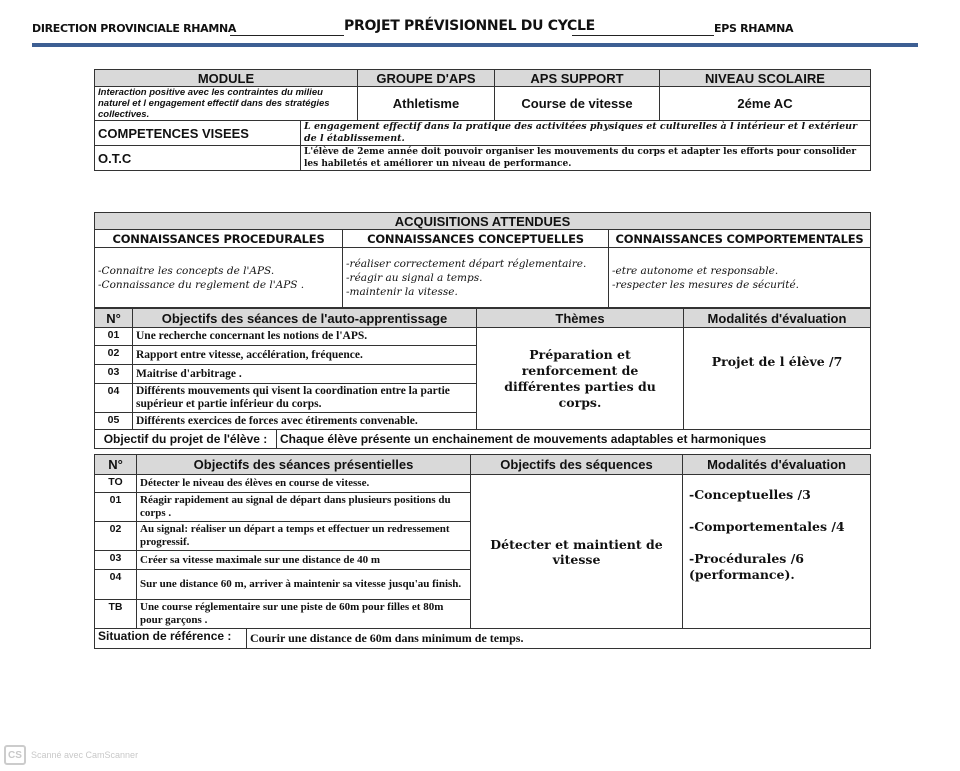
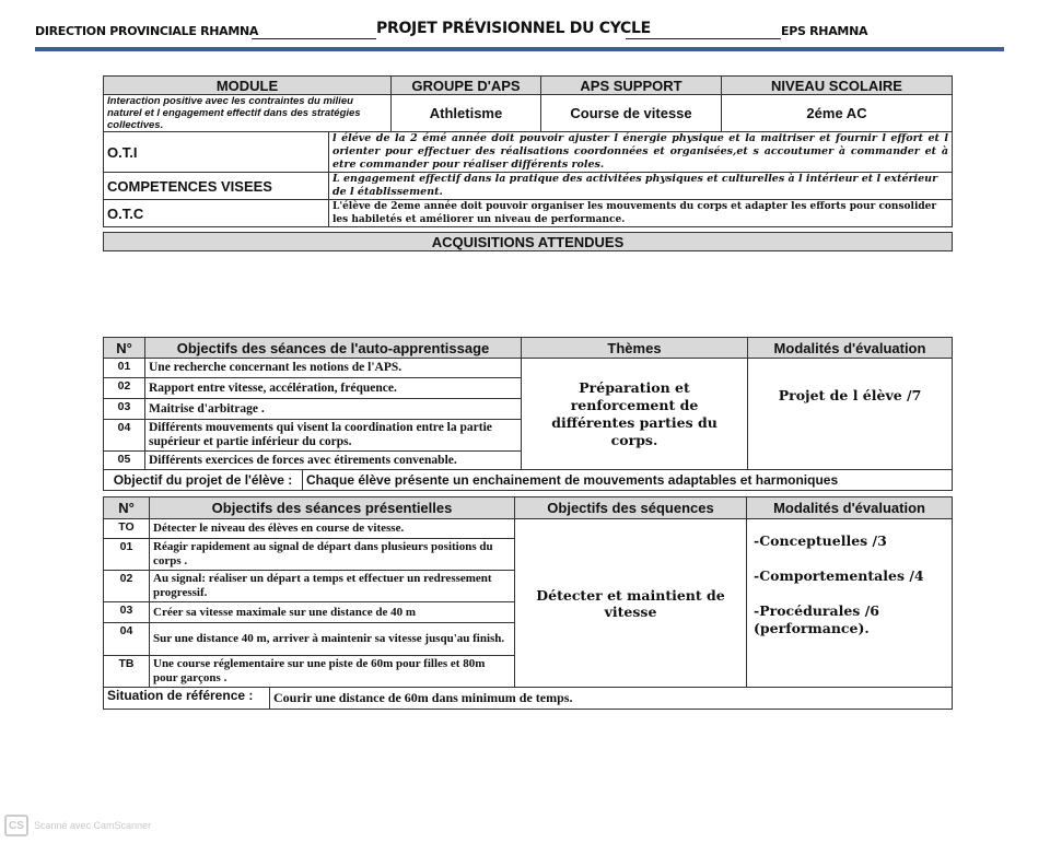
  DIRECTION PROVINCIALE RHAMNA
  PROJET PRÉVISIONNEL DU CYCLE
  EPS RHAMNA
  MODULE	GROUPE D'APS	APS SUPPORT	NIVEAU SCOLAIRE
  Interaction positive avec les contraintes du milieu naturel et l engagement effectif dans des stratégies collectives.	Athletisme	Course de vitesse	2éme AC
+ O.T.I	l éléve de la 2 émé année doit pouvoir ajuster l énergie physique et la maitriser et fournir l effort et l orienter pour effectuer des réalisations coordonnées et organisées,et s accoutumer à commander et à etre commander pour réaliser différents roles.
  COMPETENCES VISEES	L engagement effectif dans la pratique des activitées physiques et culturelles à l intérieur et l extérieur de l établissement.
  O.T.C	L'élève de 2eme année doit pouvoir organiser les mouvements du corps et adapter les efforts pour consolider les habiletés et améliorer un niveau de performance.
  ACQUISITIONS ATTENDUES
- CONNAISSANCES PROCEDURALES	CONNAISSANCES CONCEPTUELLES	CONNAISSANCES COMPORTEMENTALES
- -Connaitre les concepts de l'APS. -Connaissance du reglement de l'APS .	-réaliser correctement départ réglementaire. -réagir au signal a temps. -maintenir la vitesse.	-etre autonome et responsable. -respecter les mesures de sécurité.
  N°	Objectifs des séances de l'auto-apprentissage	Thèmes	Modalités d'évaluation
  01	Une recherche concernant les notions de l'APS.	Préparation et renforcement de différentes parties du corps.	Projet de l élève /7
  02	Rapport entre vitesse, accélération, fréquence.
  03	Maitrise d'arbitrage .
  04	Différents mouvements qui visent la coordination entre la partie supérieur et partie inférieur du corps.
  05	Différents exercices de forces avec étirements convenable.
  Objectif du projet de l'élève :	Chaque élève présente un enchainement de mouvements adaptables et harmoniques
  N°	Objectifs des séances présentielles	Objectifs des séquences	Modalités d'évaluation
  TO	Détecter le niveau des élèves en course de vitesse.	Détecter et maintient de vitesse	-Conceptuelles /3 -Comportementales /4 -Procédurales /6 (performance).
  01	Réagir rapidement au signal de départ dans plusieurs positions du corps .
  02	Au signal: réaliser un départ a temps et effectuer un redressement progressif.
  03	Créer sa vitesse maximale sur une distance de 40 m
- 04	Sur une distance 60 m, arriver à maintenir sa vitesse jusqu'au finish.
+ 04	Sur une distance 40 m, arriver à maintenir sa vitesse jusqu'au finish.
  TB	Une course réglementaire sur une piste de 60m pour filles et 80m pour garçons .
  Situation de référence :	Courir une distance de 60m dans minimum de temps.
  CS
  Scanné avec CamScanner
